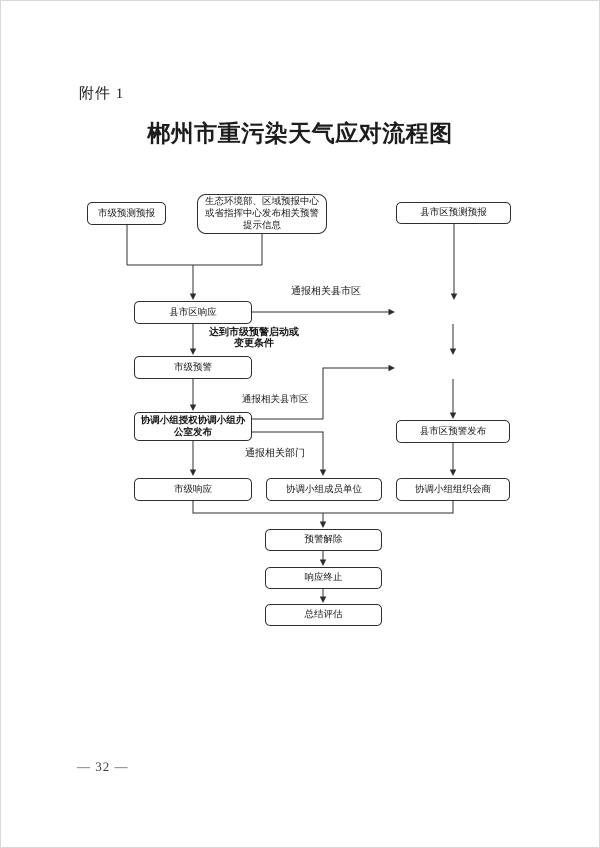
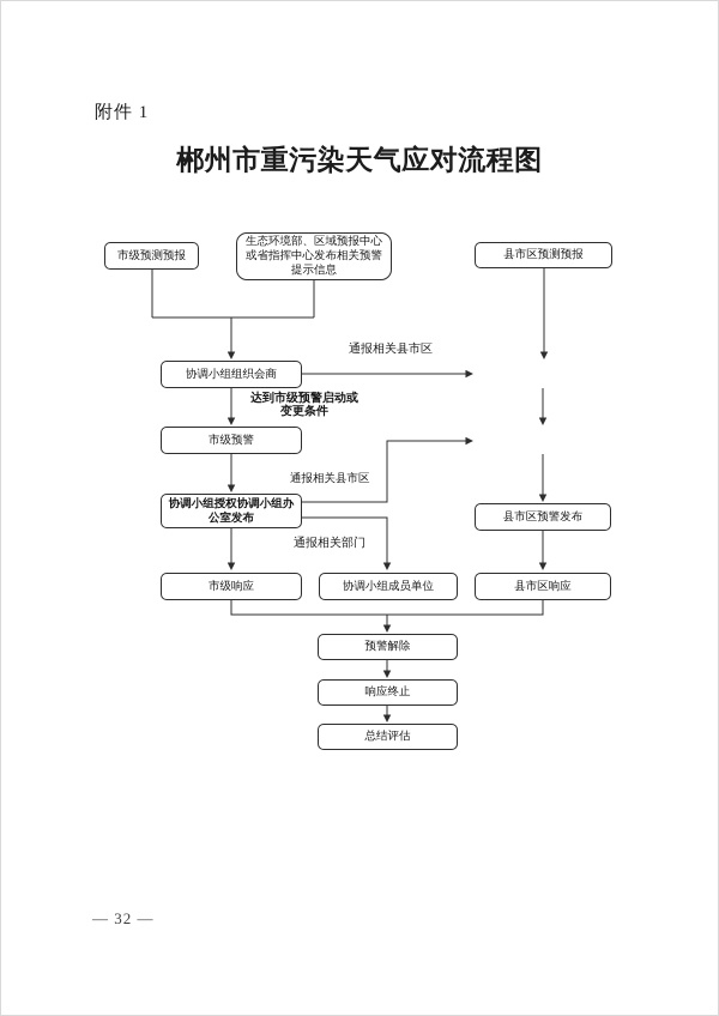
  附件 1
  郴州市重污染天气应对流程图
  市级预测预报
  生态环境部、区域预报中心
  或省指挥中心发布相关预警
  提示信息
  县市区预测预报
- 县市区响应
+ 协调小组组织会商
  市级预警
  协调小组授权协调小组办
  公室发布
  县市区预警发布
  市级响应
  协调小组成员单位
- 协调小组组织会商
+ 县市区响应
  预警解除
  响应终止
  总结评估
  通报相关县市区
  达到市级预警启动或
  变更条件
  通报相关县市区
  通报相关部门
  — 32 —
